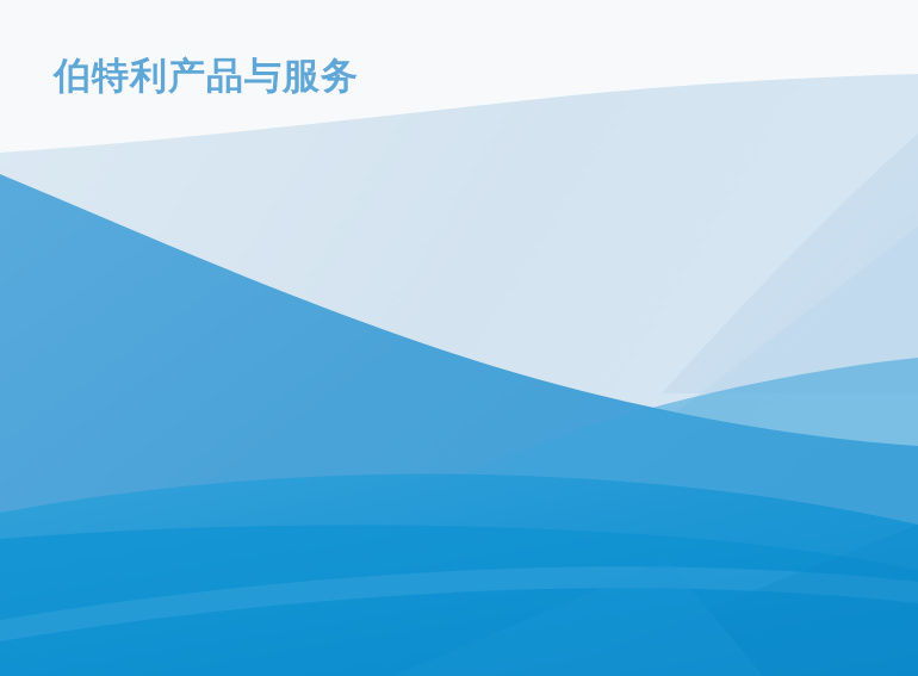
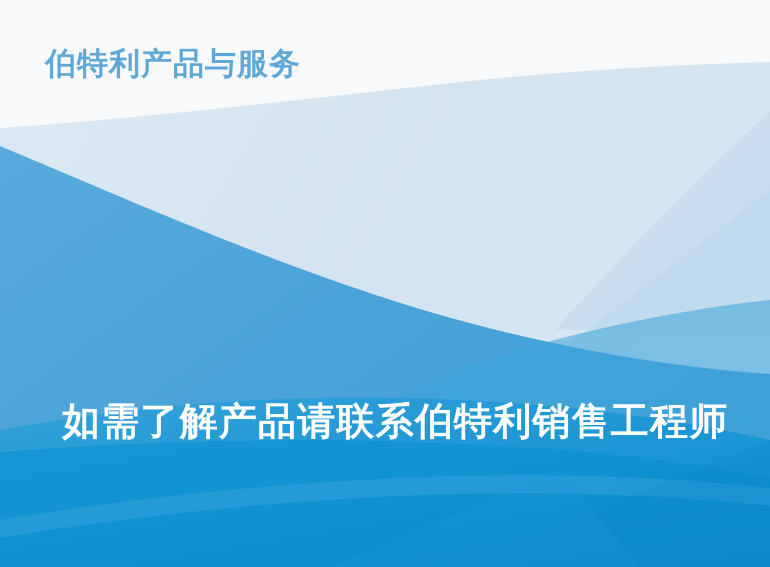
  伯特利产品与服务
+ 如需了解产品请联系伯特利销售工程师
